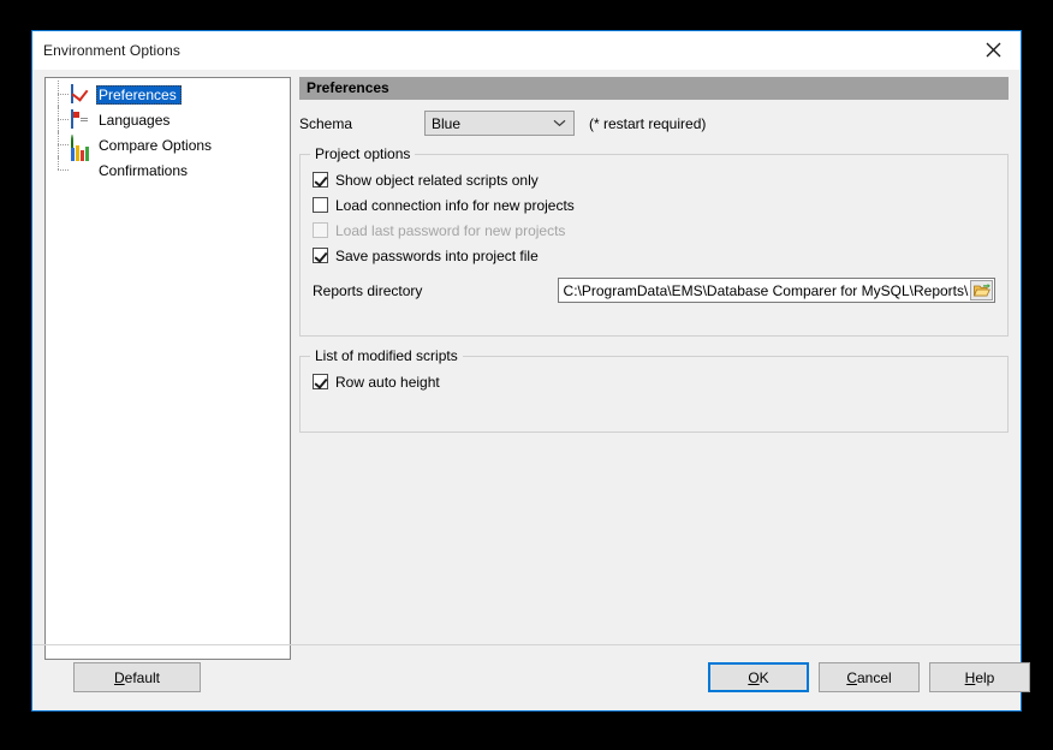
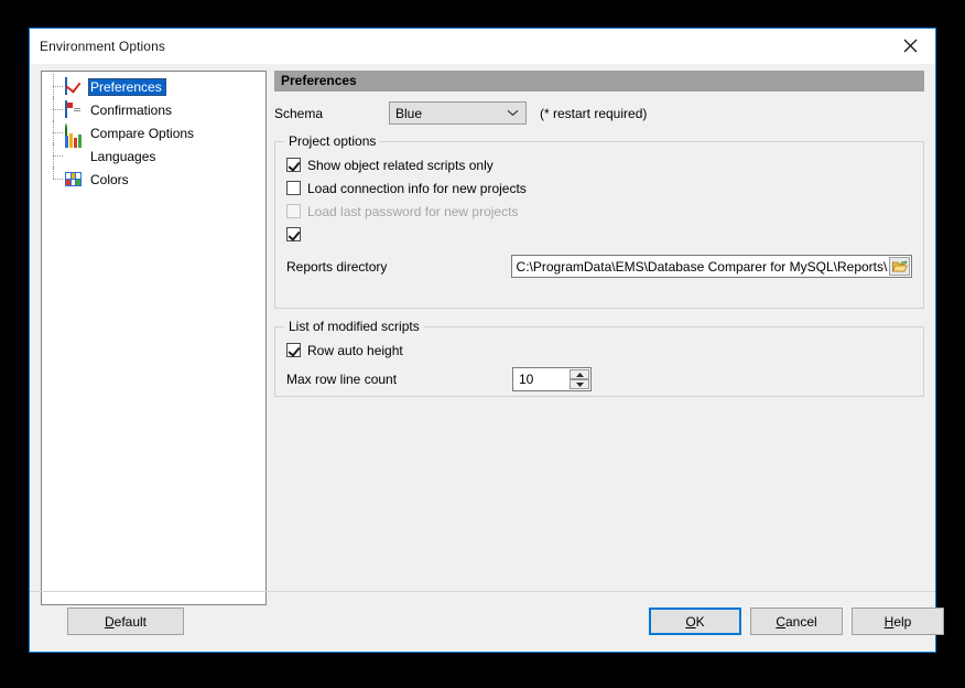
  Environment Options
  Preferences
- Languages
+ Confirmations
  Compare Options
- Confirmations
+ Languages
+ Colors
  Preferences
  Schema
  Blue
  (* restart required)
  Project options
  Show object related scripts only
  Load connection info for new projects
  Load last password for new projects
- Save passwords into project file
  Reports directory
  C:\ProgramData\EMS\Database Comparer for MySQL\Reports\
  List of modified scripts
  Row auto height
+ Max row line count
+ 10
  Default
  OK
  Cancel
  Help
